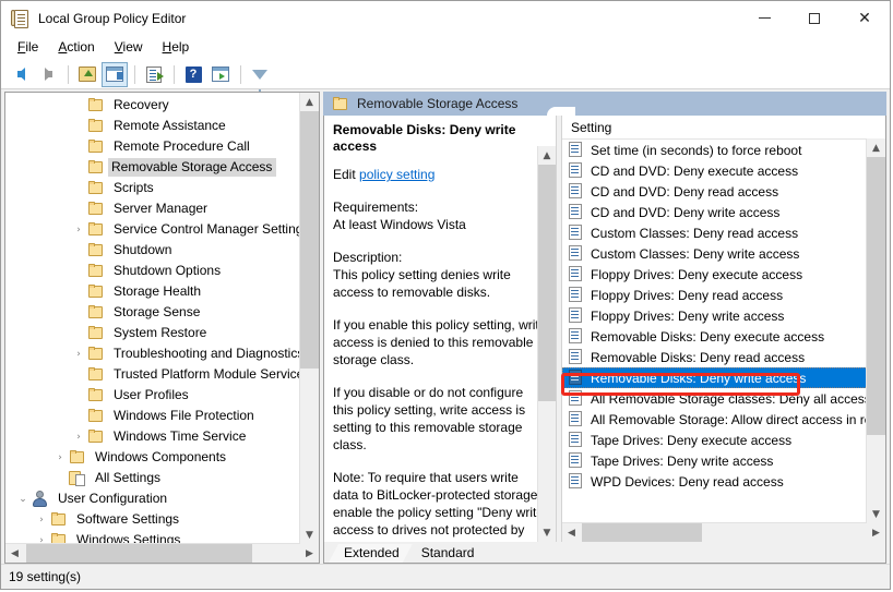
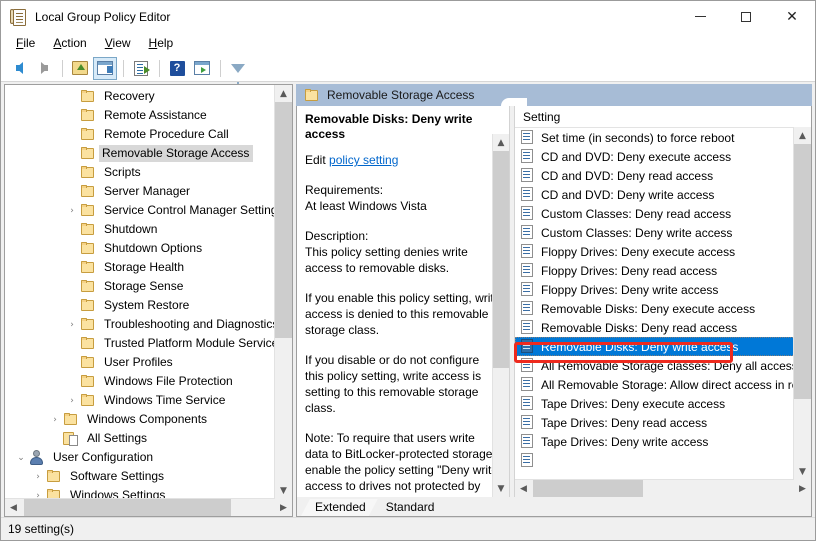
  Local Group Policy Editor
  ✕
  File
  Action
  View
  Help
  ?
  Recovery
  Remote Assistance
  Remote Procedure Call
  Removable Storage Access
  Scripts
  Server Manager
  ›
  Service Control Manager Settin
  Shutdown
  Shutdown Options
  Storage Health
  Storage Sense
  System Restore
  ›
  Troubleshooting and Diagnostic
  Trusted Platform Module Servic
  User Profiles
  Windows File Protection
  ›
  Windows Time Service
  ›
  Windows Components
  All Settings
  ⌄
  User Configuration
  ›
  Software Settings
  ›
  Windows Settings
  ▲
  ▼
  ◀
  ▶
  Removable Storage Access
  Removable Disks: Deny write access
  Edit policy setting
  Requirements:
  At least Windows Vista
  Description:
  This policy setting denies write access to removable disks.
  If you enable this policy setting, wri access is denied to this removable storage class.
  If you disable or do not configure this policy setting, write access is setting to this removable storage class.
  Note: To require that users write data to BitLocker-protected storage enable the policy setting "Deny writ access to drives not protected by
  ▲
  ▼
  Setting
  Set time (in seconds) to force reboot
  CD and DVD: Deny execute access
  CD and DVD: Deny read access
  CD and DVD: Deny write access
  Custom Classes: Deny read access
  Custom Classes: Deny write access
  Floppy Drives: Deny execute access
  Floppy Drives: Deny read access
  Floppy Drives: Deny write access
  Removable Disks: Deny execute access
  Removable Disks: Deny read access
  Removable Disks: Deny write access
  All Removable Storage classes: Deny all acces
  All Removable Storage: Allow direct access in r
  Tape Drives: Deny execute access
+ Tape Drives: Deny read access
  Tape Drives: Deny write access
- WPD Devices: Deny read access
  ▲
  ▼
  ◀
  ▶
  Extended
  Standard
  19 setting(s)
